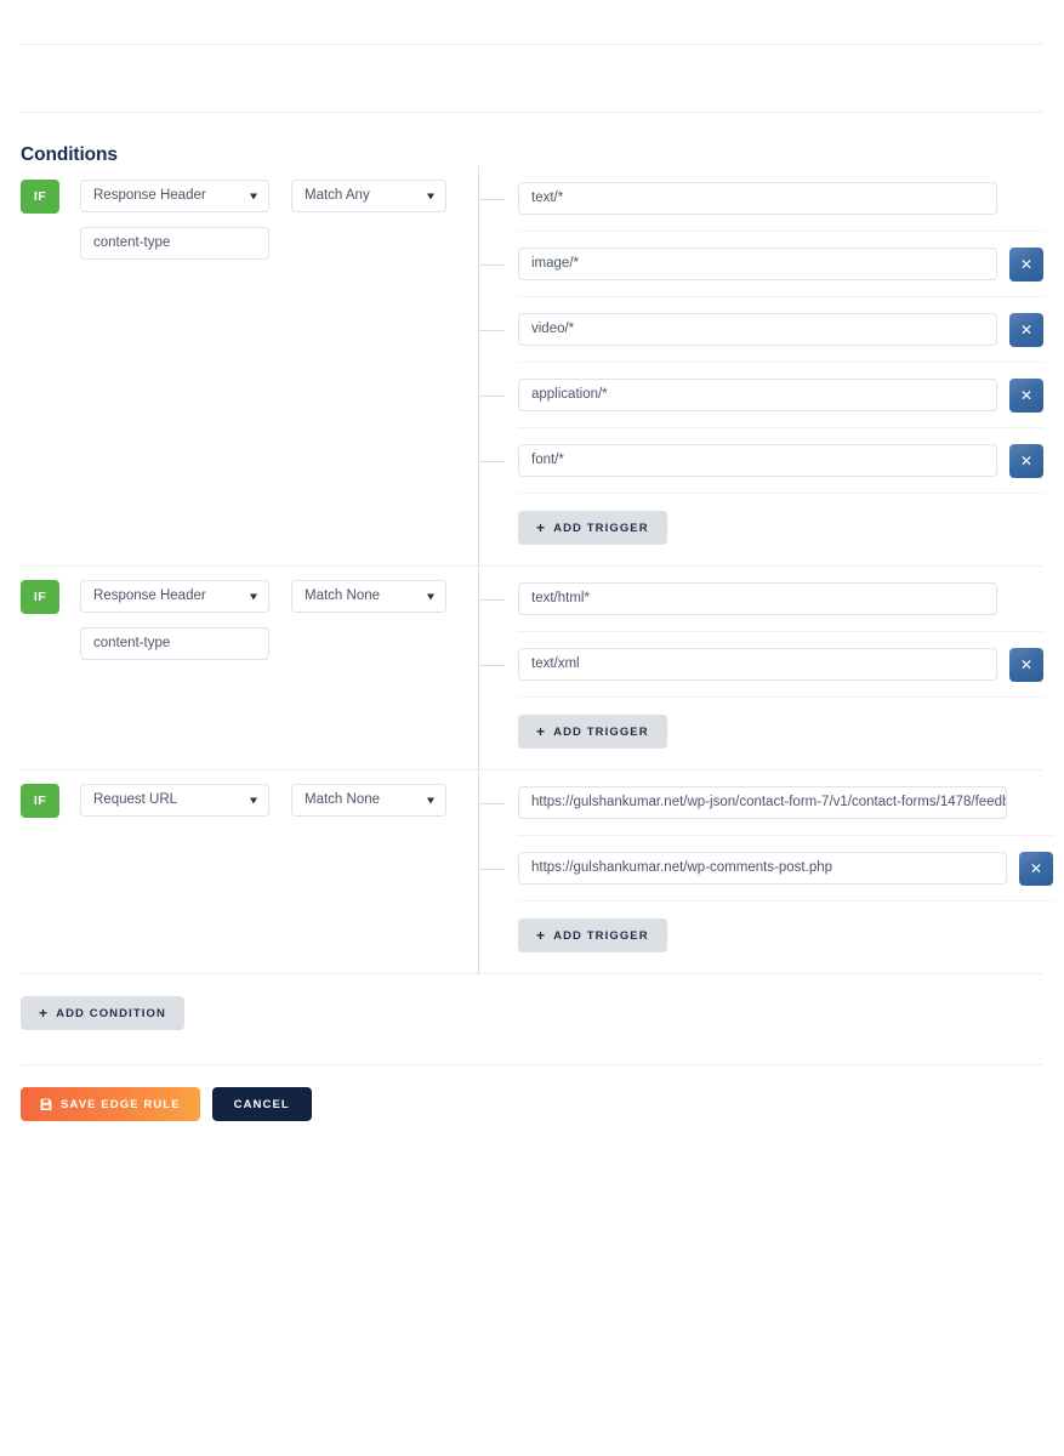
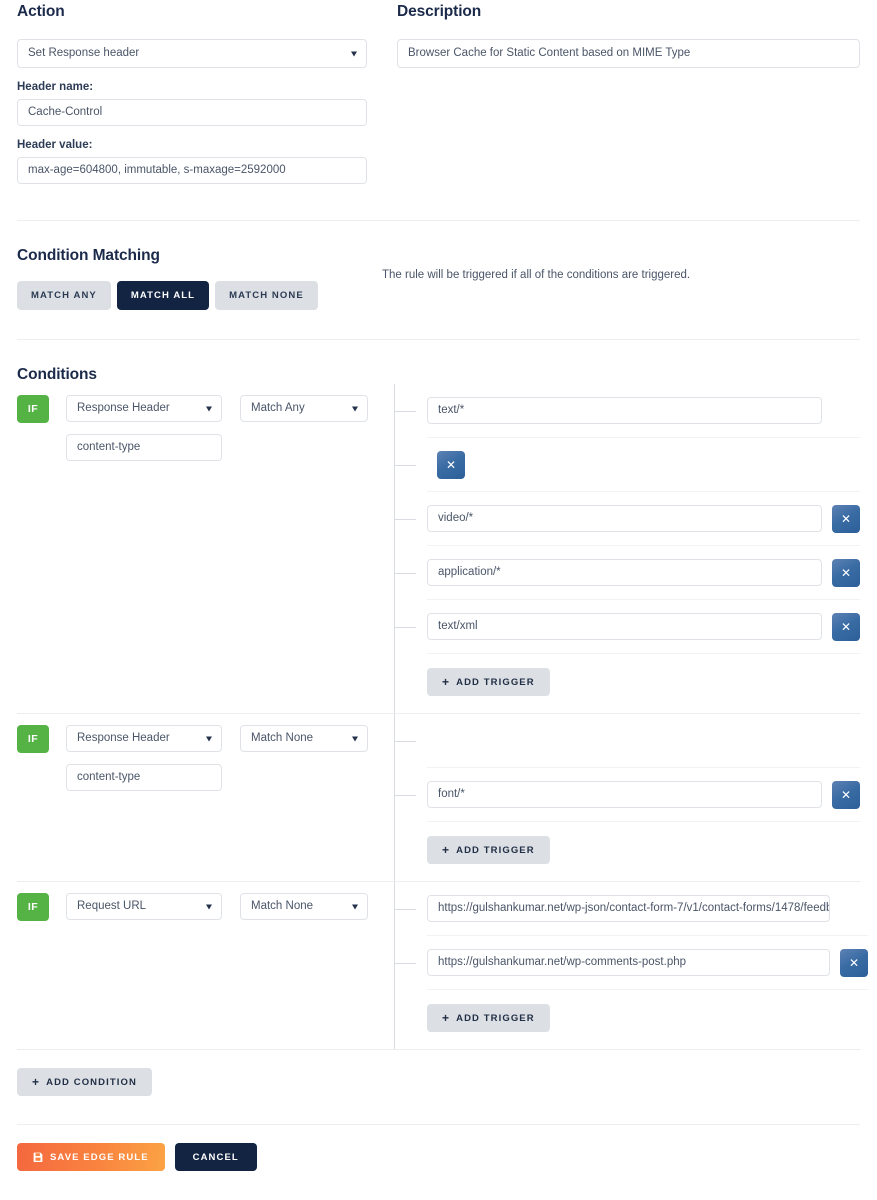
+ Action
+ Set Response header
+ Header name:
+ Cache-Control
+ Header value:
+ max-age=604800, immutable, s-maxage=2592000
+ Description
+ Browser Cache for Static Content based on MIME Type
+ Condition Matching
+ MATCH ANY
+ MATCH ALL
+ MATCH NONE
+ The rule will be triggered if all of the conditions are triggered.
  Conditions
  IF
  Response Header
  Match Any
  content-type
  text/*
- image/*
  ✕
  video/*
  ✕
  application/*
  ✕
- font/*
+ text/xml
  ✕
  +
  ADD TRIGGER
  IF
  Response Header
  Match None
  content-type
- text/html*
- text/xml
+ font/*
  ✕
  +
  ADD TRIGGER
  IF
  Request URL
  Match None
  https://gulshankumar.net/wp-json/contact-form-7/v1/contact-forms/1478/feed
  https://gulshankumar.net/wp-comments-post.php
  ✕
  +
  ADD TRIGGER
  +
  ADD CONDITION
  SAVE EDGE RULE
  CANCEL
